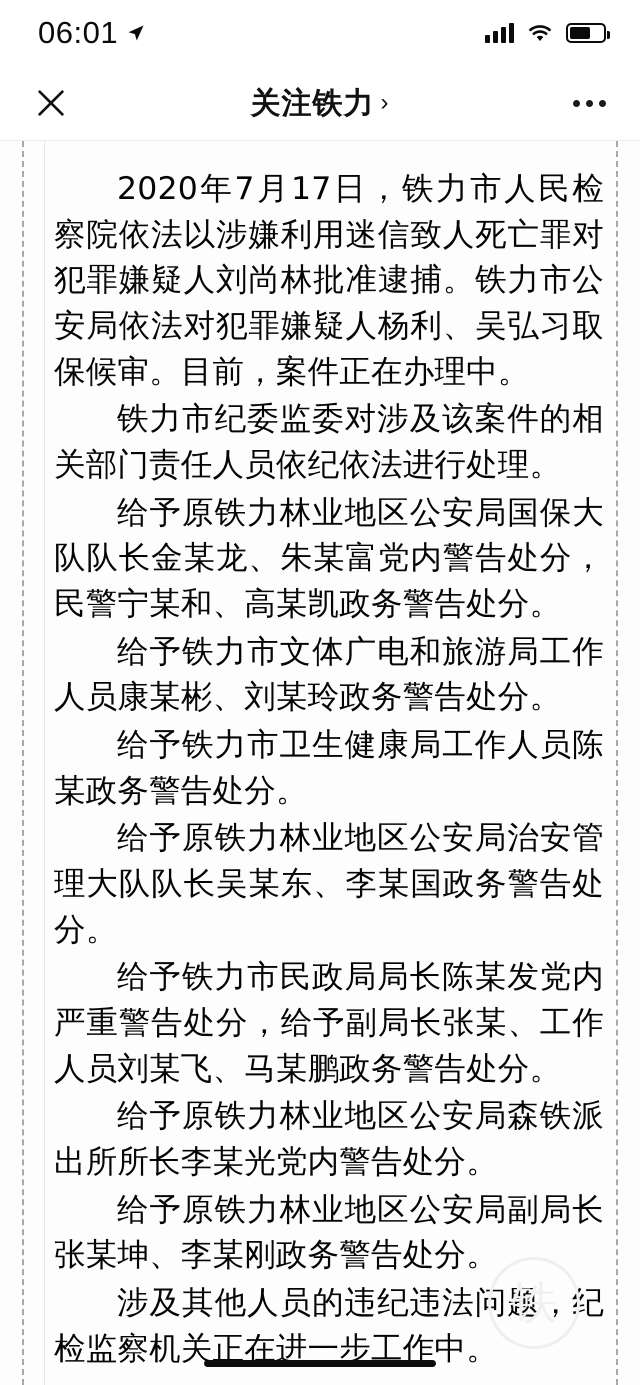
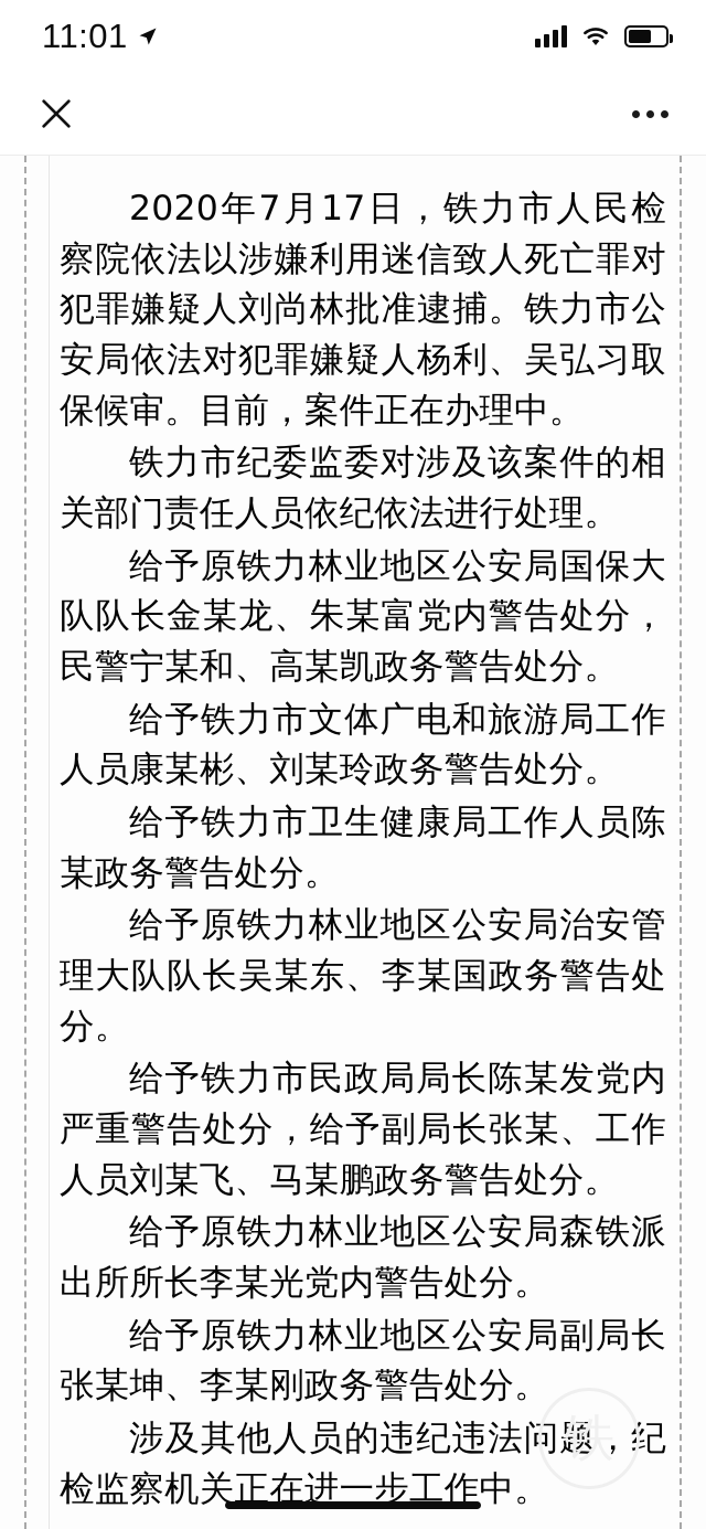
- 06:01
+ 11:01
- 关注铁力
- ›
  2020年7月17日，铁力市人民检察院依法以涉嫌利用迷信致人死亡罪对犯罪嫌疑人刘尚林批准逮捕。铁力市公安局依法对犯罪嫌疑人杨利、吴弘习取保候审。目前，案件正在办理中。
  铁力市纪委监委对涉及该案件的相关部门责任人员依纪依法进行处理。
  给予原铁力林业地区公安局国保大队队长金某龙、朱某富党内警告处分，民警宁某和、高某凯政务警告处分。
  给予铁力市文体广电和旅游局工作人员康某彬、刘某玲政务警告处分。
  给予铁力市卫生健康局工作人员陈某政务警告处分。
  给予原铁力林业地区公安局治安管理大队队长吴某东、李某国政务警告处分。
  给予铁力市民政局局长陈某发党内严重警告处分，给予副局长张某、工作人员刘某飞、马某鹏政务警告处分。
  给予原铁力林业地区公安局森铁派出所所长李某光党内警告处分。
  给予原铁力林业地区公安局副局长张某坤、李某刚政务警告处分。
  涉及其他人员的违纪违法问题，纪检监察机关正在进一步工作中。
  铁
